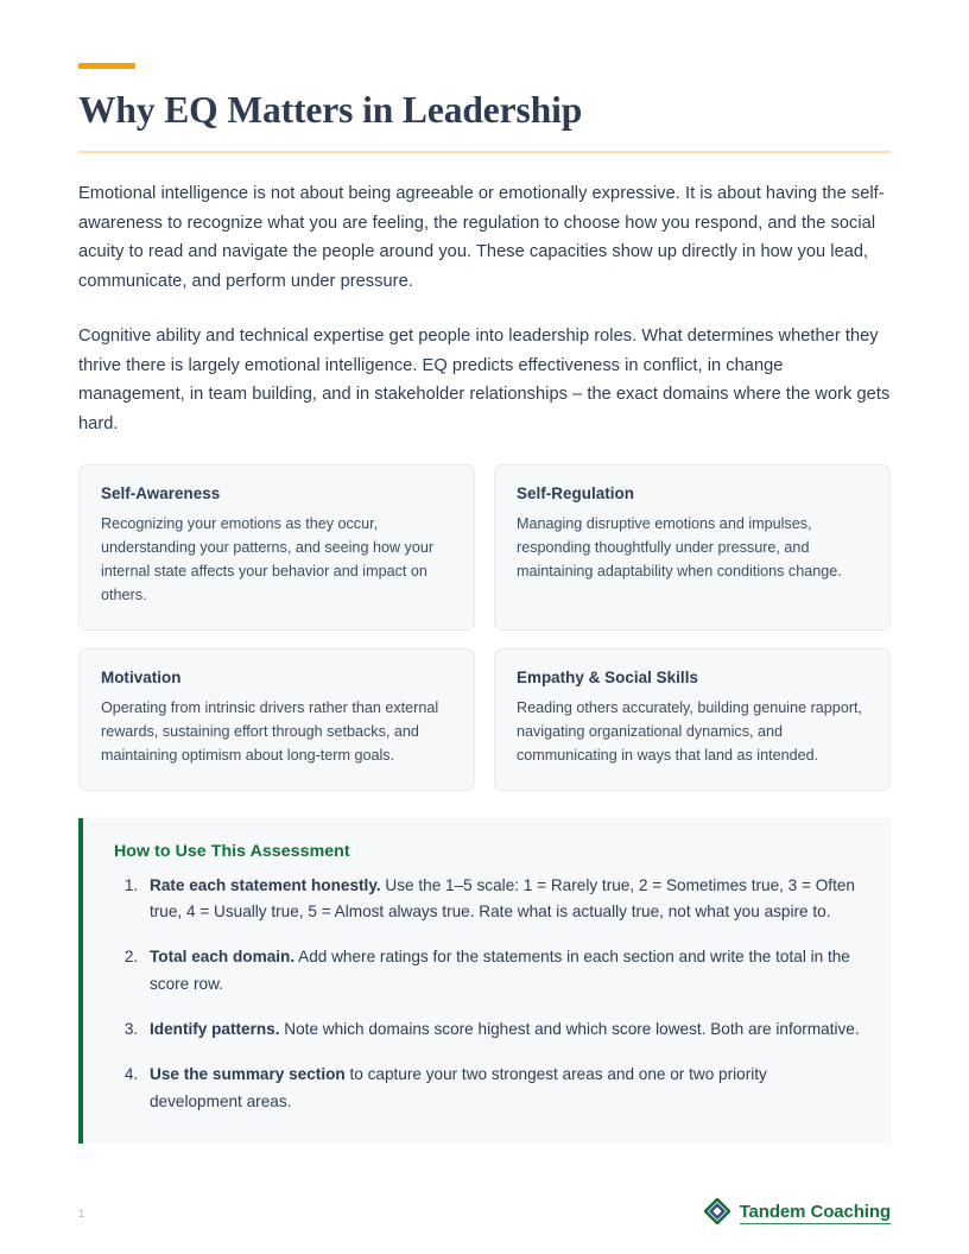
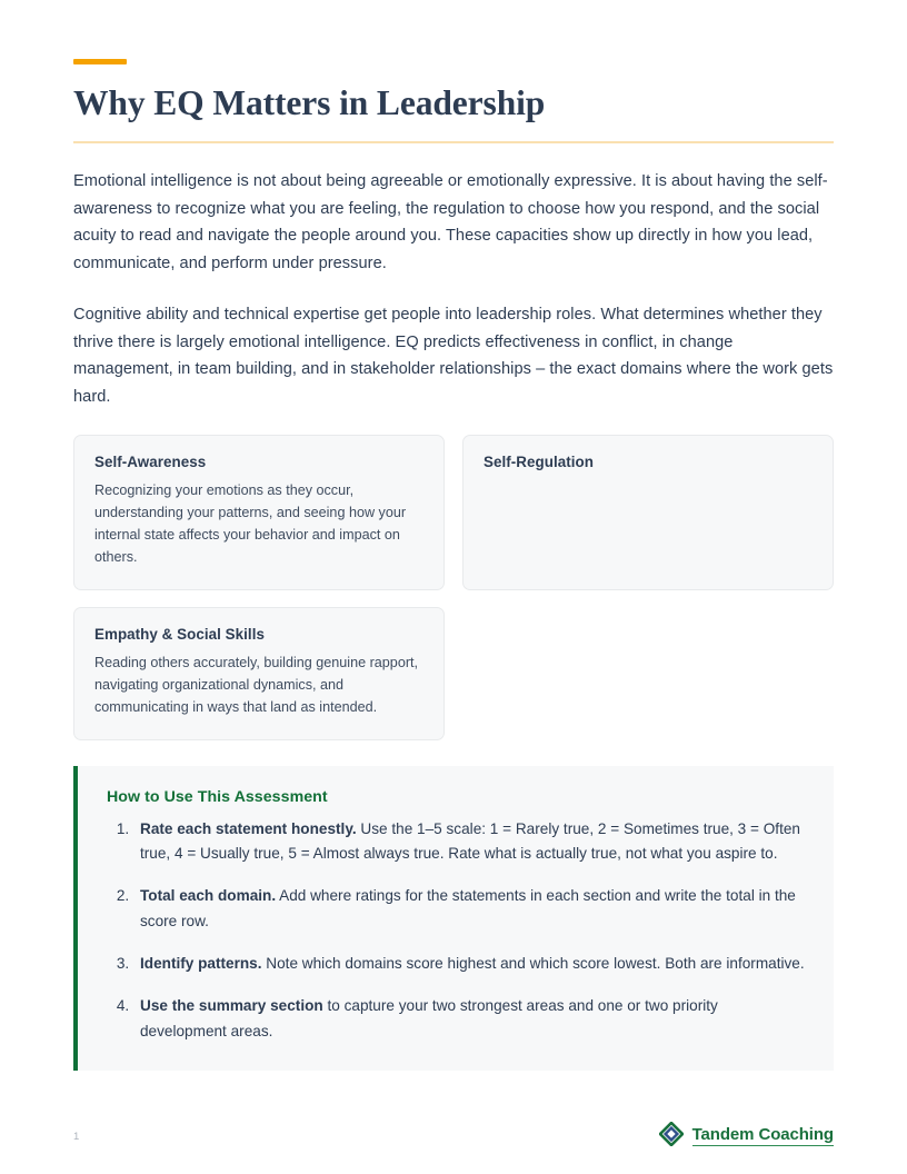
  Why EQ Matters in Leadership
  Emotional intelligence is not about being agreeable or emotionally expressive. It is about having the self-awareness to recognize what you are feeling, the regulation to choose how you respond, and the social acuity to read and navigate the people around you. These capacities show up directly in how you lead, communicate, and perform under pressure.
  Cognitive ability and technical expertise get people into leadership roles. What determines whether they thrive there is largely emotional intelligence. EQ predicts effectiveness in conflict, in change management, in team building, and in stakeholder relationships – the exact domains where the work gets hard.
  Self-Awareness
  Recognizing your emotions as they occur, understanding your patterns, and seeing how your internal state affects your behavior and impact on others.
  Self-Regulation
- Managing disruptive emotions and impulses, responding thoughtfully under pressure, and maintaining adaptability when conditions change.
- Motivation
- Operating from intrinsic drivers rather than external rewards, sustaining effort through setbacks, and maintaining optimism about long-term goals.
  Empathy & Social Skills
  Reading others accurately, building genuine rapport, navigating organizational dynamics, and communicating in ways that land as intended.
  How to Use This Assessment
  Rate each statement honestly. Use the 1–5 scale: 1 = Rarely true, 2 = Sometimes true, 3 = Often true, 4 = Usually true, 5 = Almost always true. Rate what is actually true, not what you aspire to.
  Total each domain. Add where ratings for the statements in each section and write the total in the score row.
  Identify patterns. Note which domains score highest and which score lowest. Both are informative.
  Use the summary section to capture your two strongest areas and one or two priority development areas.
  1
  Tandem Coaching
